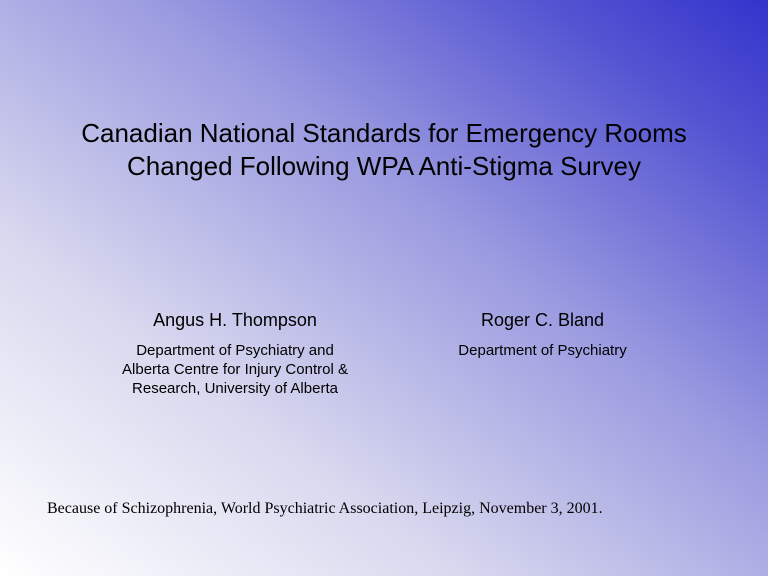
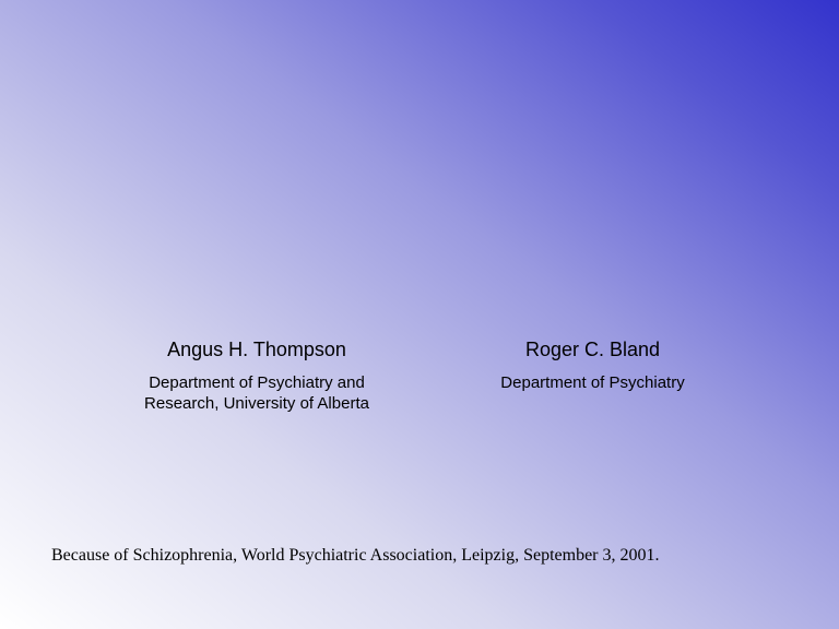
- Canadian National Standards for Emergency Rooms
- Changed Following WPA Anti-Stigma Survey
  Angus H. Thompson
  Department of Psychiatry and
- Alberta Centre for Injury Control &
  Research, University of Alberta
  Roger C. Bland
  Department of Psychiatry
- Because of Schizophrenia, World Psychiatric Association, Leipzig, November 3, 2001.
+ Because of Schizophrenia, World Psychiatric Association, Leipzig, September 3, 2001.
